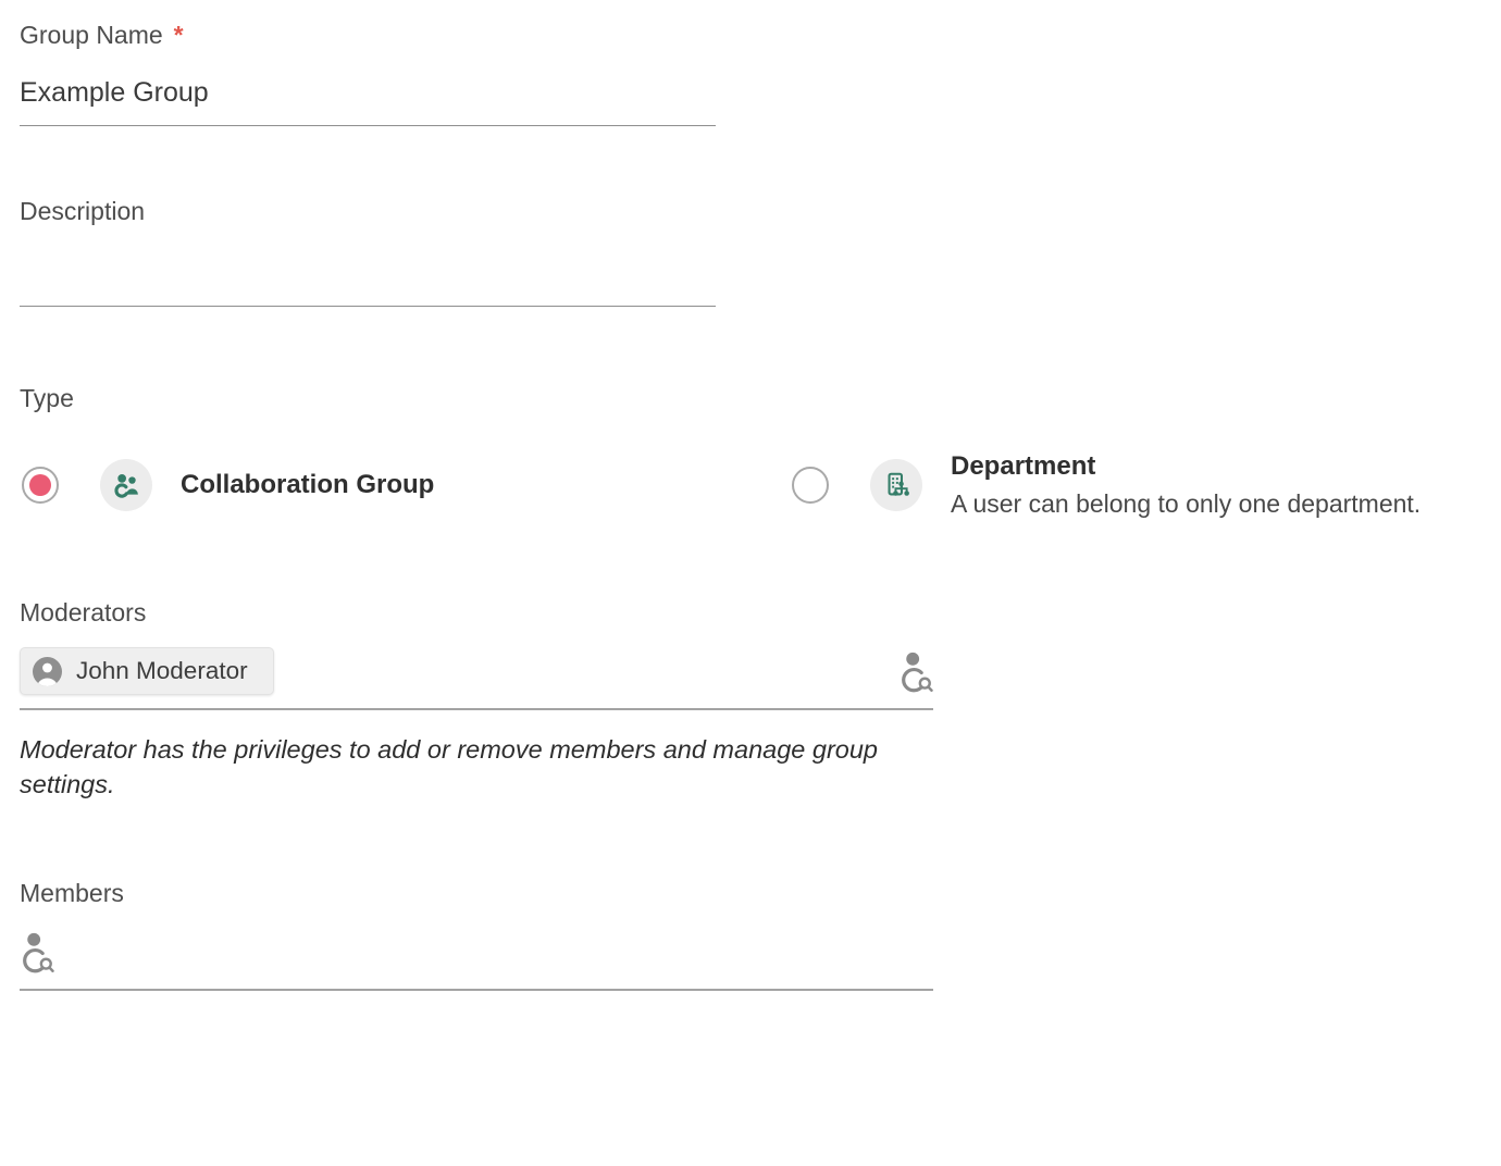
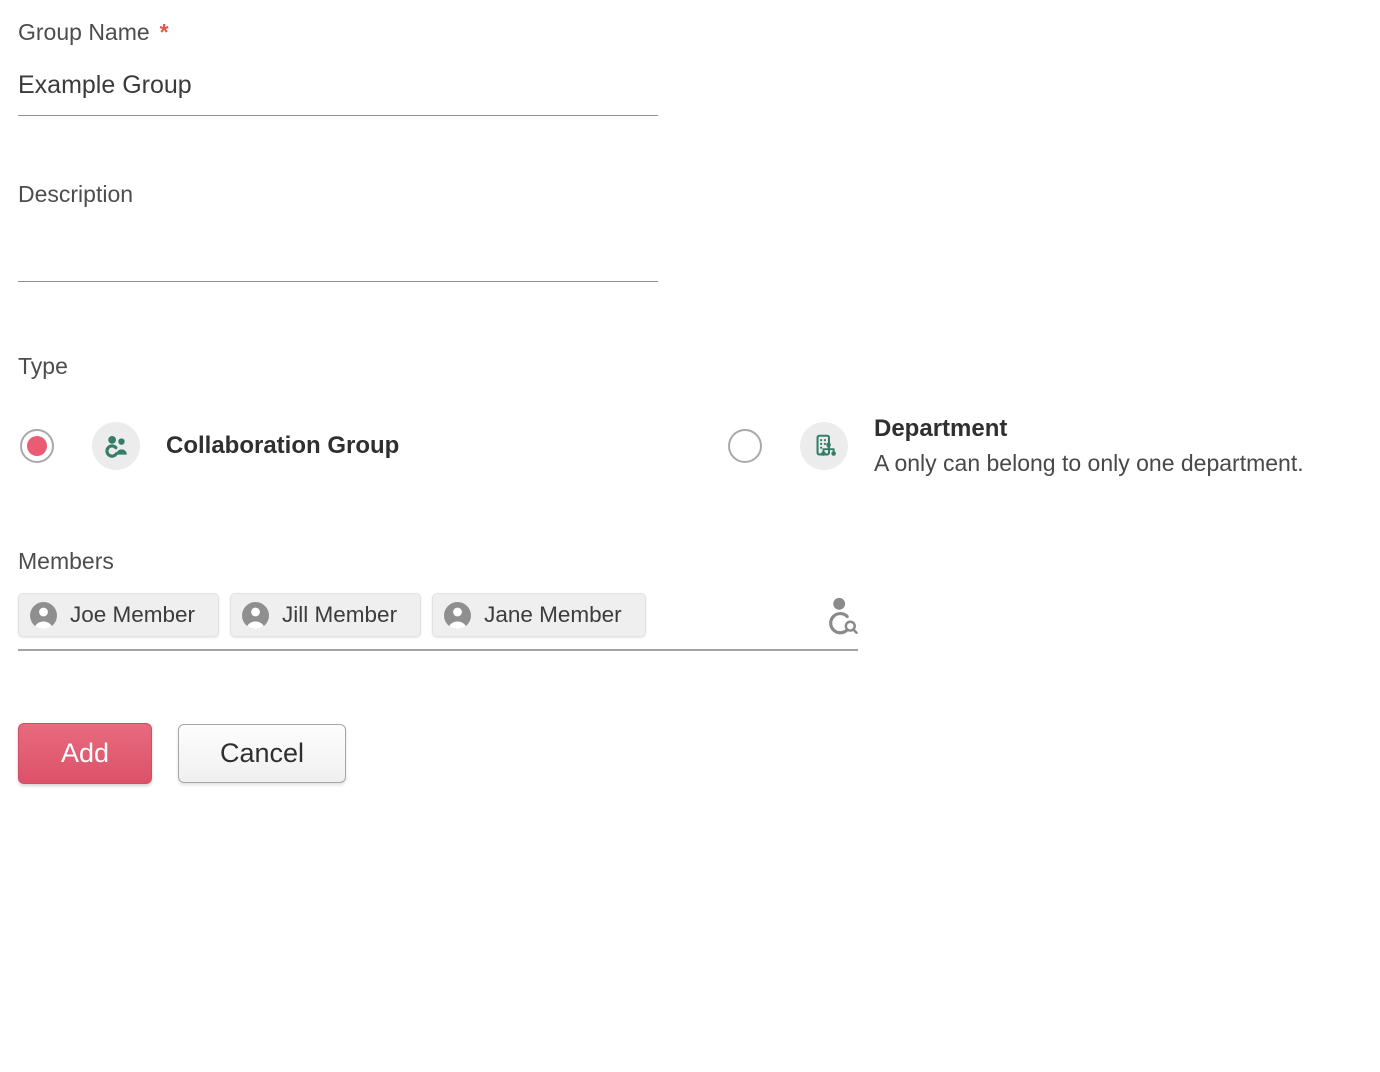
  Group Name *
  Example Group
  Description
  Type
  Collaboration Group
  Department
- A user can belong to only one department.
+ A only can belong to only one department.
- Moderators
- John Moderator
- Moderator has the privileges to add or remove members and manage group settings.
  Members
+ Joe Member
+ Jill Member
+ Jane Member
+ Add
+ Cancel
